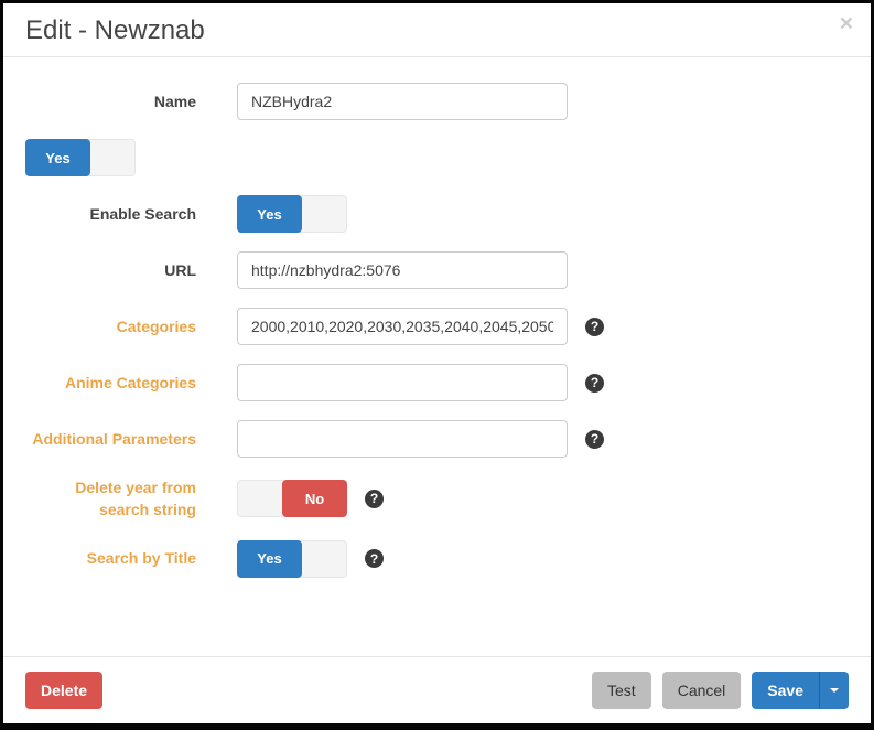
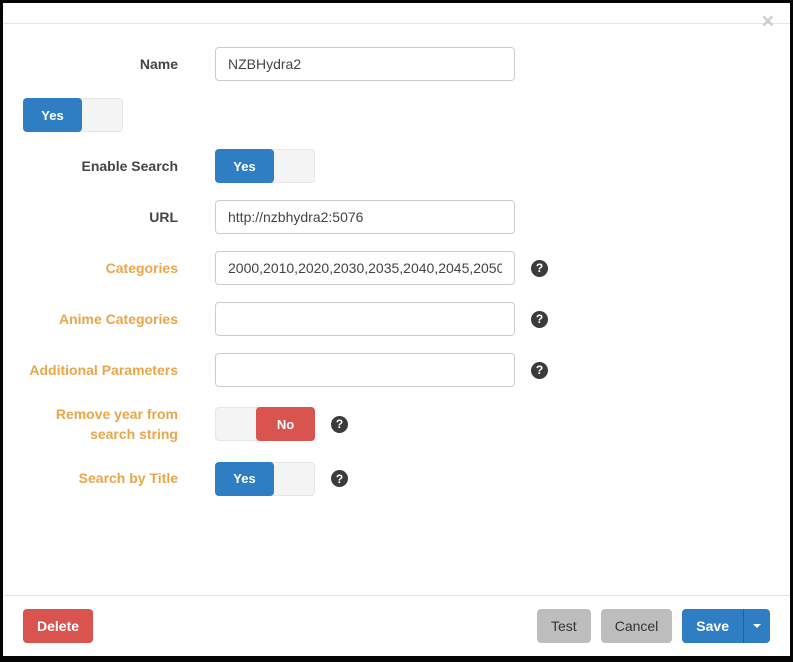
- Edit - Newznab
  ×
  Name
  NZBHydra2
  Yes
  Enable Search
  Yes
  URL
  http://nzbhydra2:5076
  Categories
  2000,2010,2020,2030,2035,2040,2045,2050
  ?
  Anime Categories
  ?
  Additional Parameters
  ?
- Delete year from search string
+ Remove year from search string
  No
  ?
  Search by Title
  Yes
  ?
  Delete
  Test
  Cancel
  Save
